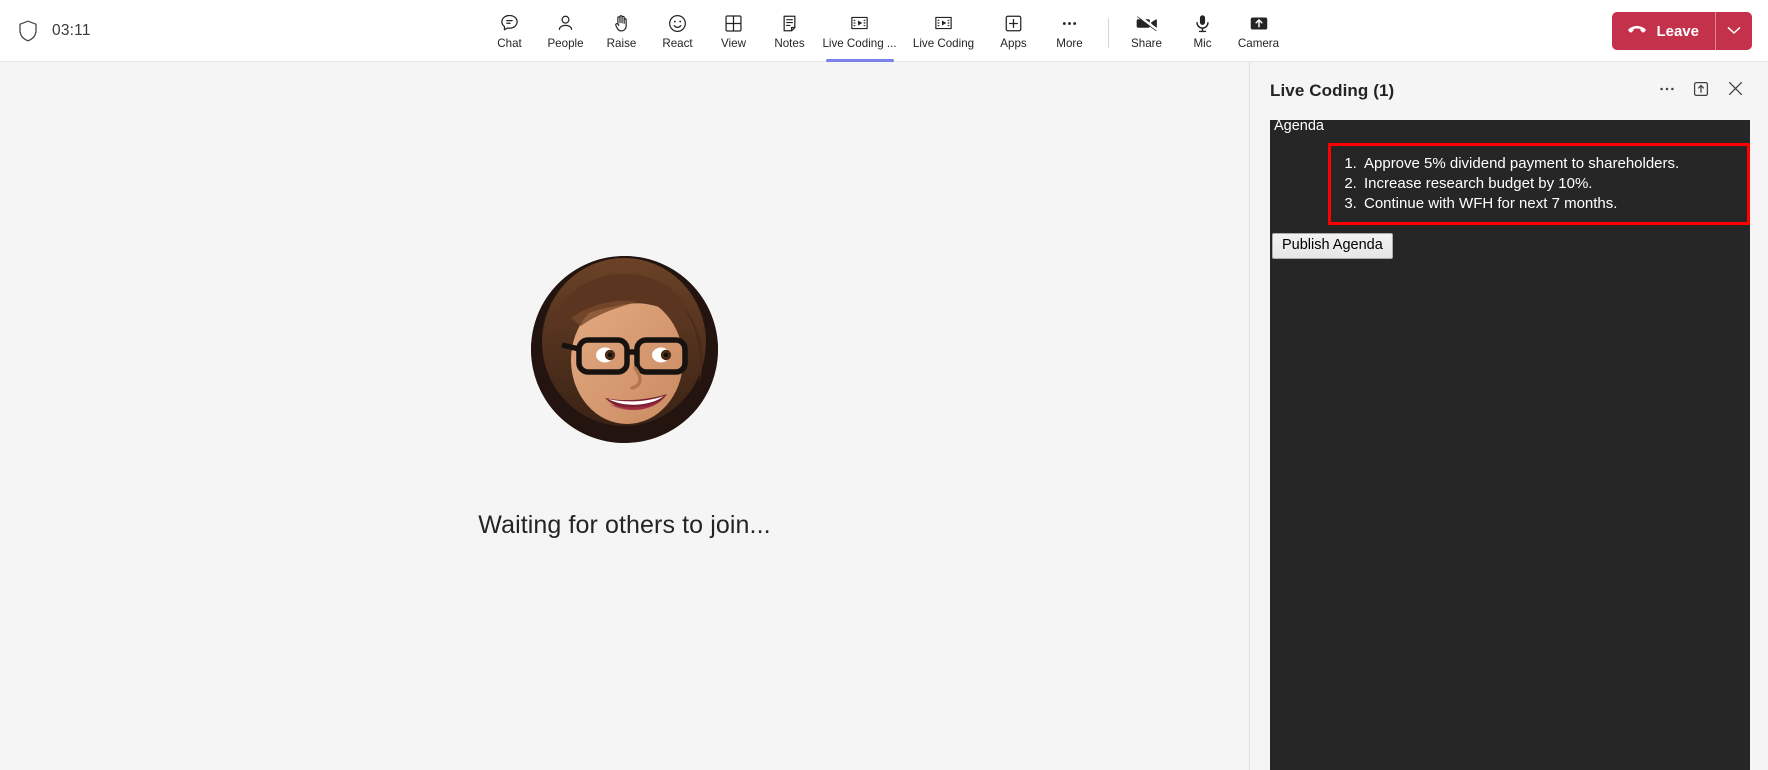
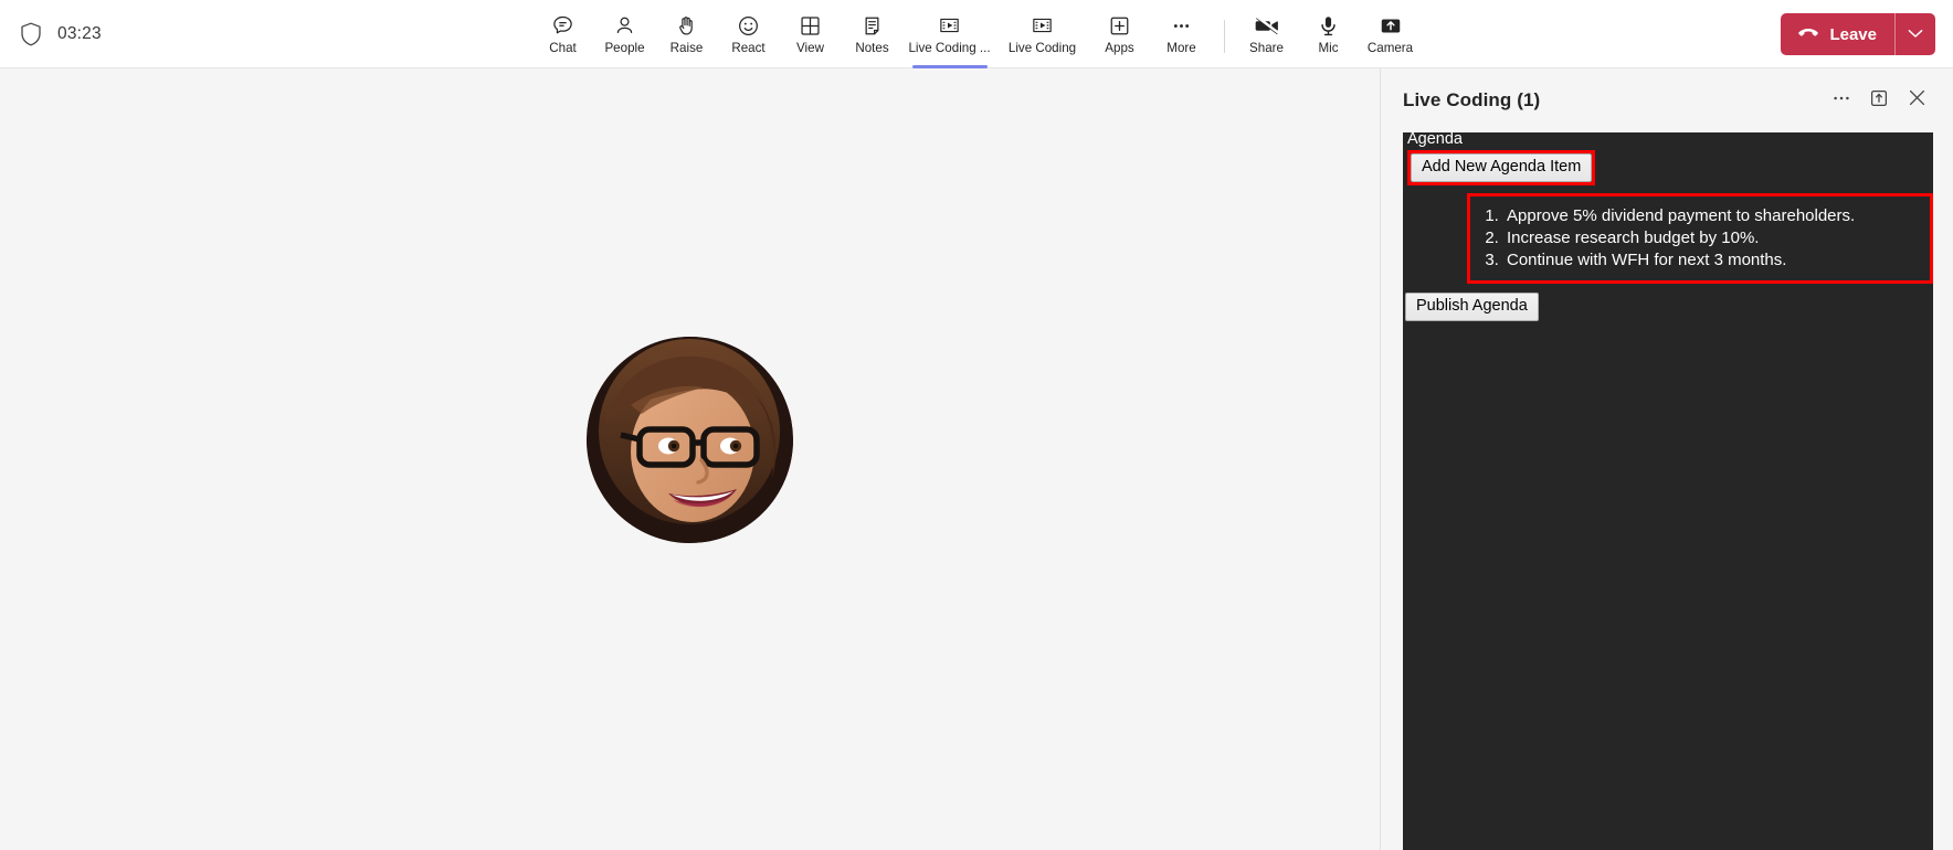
- 03:11
+ 03:23
  Chat
  People
  Raise
  React
  View
  Notes
  Live Coding ...
  Live Coding
  Apps
  More
  Share
  Mic
  Camera
  Leave
- Waiting for others to join...
  Live Coding (1)
  Agenda
+ Add New Agenda Item
  Approve 5% dividend payment to shareholders.
  Increase research budget by 10%.
- Continue with WFH for next 7 months.
+ Continue with WFH for next 3 months.
  Publish Agenda
